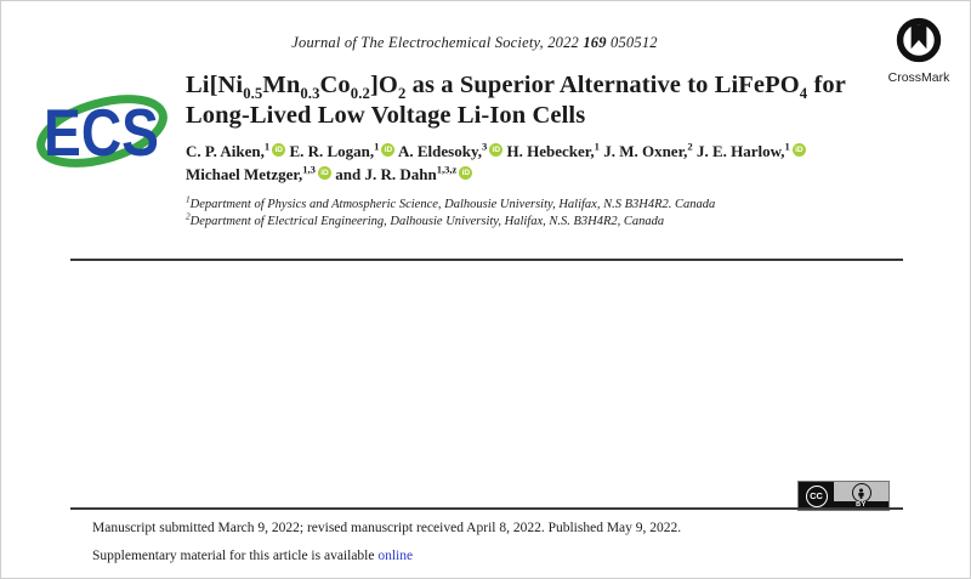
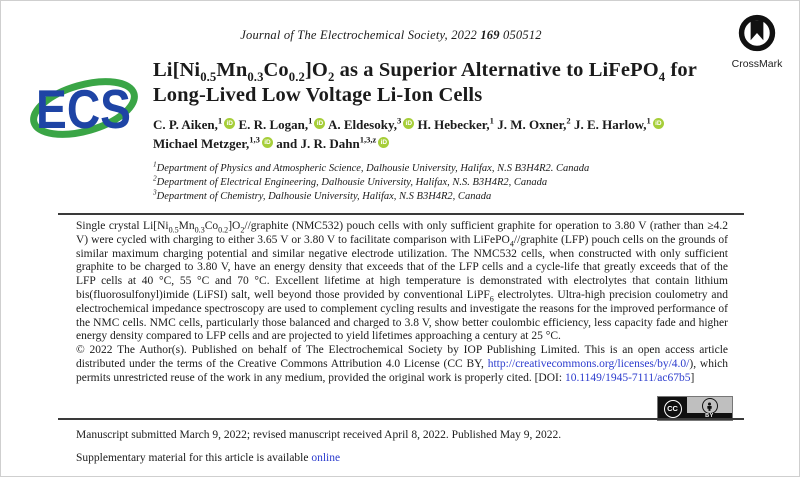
  Journal of The Electrochemical Society, 2022 169 050512
  CrossMark
  ECS
  Li[Ni0.5Mn0.3Co0.2]O2 as a Superior Alternative to LiFePO4 for
  Long-Lived Low Voltage Li-Ion Cells
  C. P. Aiken,1 E. R. Logan,1 A. Eldesoky,3 H. Hebecker,1 J. M. Oxner,2 J. E. Harlow,1
  Michael Metzger,1,3 and J. R. Dahn1,3,z
  1Department of Physics and Atmospheric Science, Dalhousie University, Halifax, N.S B3H4R2. Canada
  2Department of Electrical Engineering, Dalhousie University, Halifax, N.S. B3H4R2, Canada
+ 3Department of Chemistry, Dalhousie University, Halifax, N.S B3H4R2, Canada
+ Single crystal Li[Ni0.5Mn0.3Co0.2]O2//graphite (NMC532) pouch cells with only sufficient graphite for operation to 3.80 V (rather than ≥4.2 V) were cycled with charging to either 3.65 V or 3.80 V to facilitate comparison with LiFePO4//graphite (LFP) pouch cells on the grounds of similar maximum charging potential and similar negative electrode utilization. The NMC532 cells, when constructed with only sufficient graphite to be charged to 3.80 V, have an energy density that exceeds that of the LFP cells and a cycle-life that greatly exceeds that of the LFP cells at 40 °C, 55 °C and 70 °C. Excellent lifetime at high temperature is demonstrated with electrolytes that contain lithium bis(fluorosulfonyl)imide (LiFSI) salt, well beyond those provided by conventional LiPF6 electrolytes. Ultra-high precision coulometry and electrochemical impedance spectroscopy are used to complement cycling results and investigate the reasons for the improved performance of the NMC cells. NMC cells, particularly those balanced and charged to 3.8 V, show better coulombic efficiency, less capacity fade and higher energy density compared to LFP cells and are projected to yield lifetimes approaching a century at 25 °C.
+ © 2022 The Author(s). Published on behalf of The Electrochemical Society by IOP Publishing Limited. This is an open access article distributed under the terms of the Creative Commons Attribution 4.0 License (CC BY, http://creativecommons.org/licenses/by/4.0/), which permits unrestricted reuse of the work in any medium, provided the original work is properly cited. [DOI: 10.1149/1945-7111/ac67b5]
  CC
  Manuscript submitted March 9, 2022; revised manuscript received April 8, 2022. Published May 9, 2022.
  Supplementary material for this article is available online
